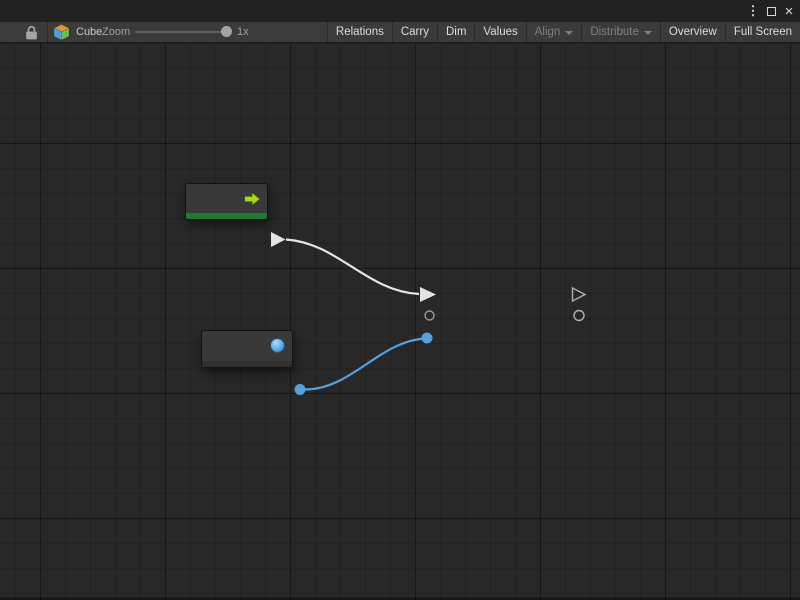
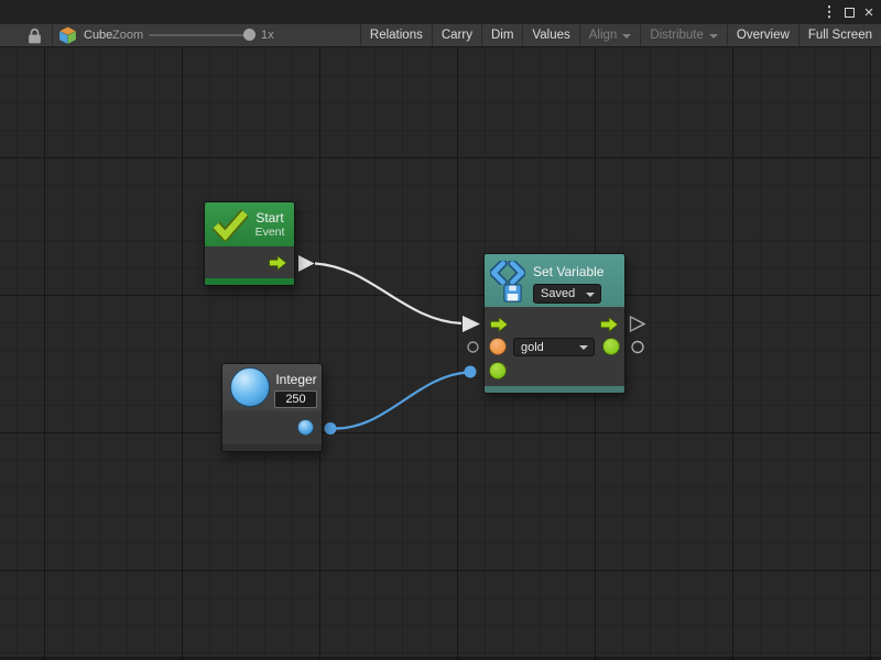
  ⋮
  ×
  Cube
  Zoom
  1x
  Relations
  Carry
  Dim
  Values
  Align
  Distribute
  Overview
  Full Screen
+ Start
+ Event
+ Set Variable
+ Saved
+ gold
+ Integer
+ 250
